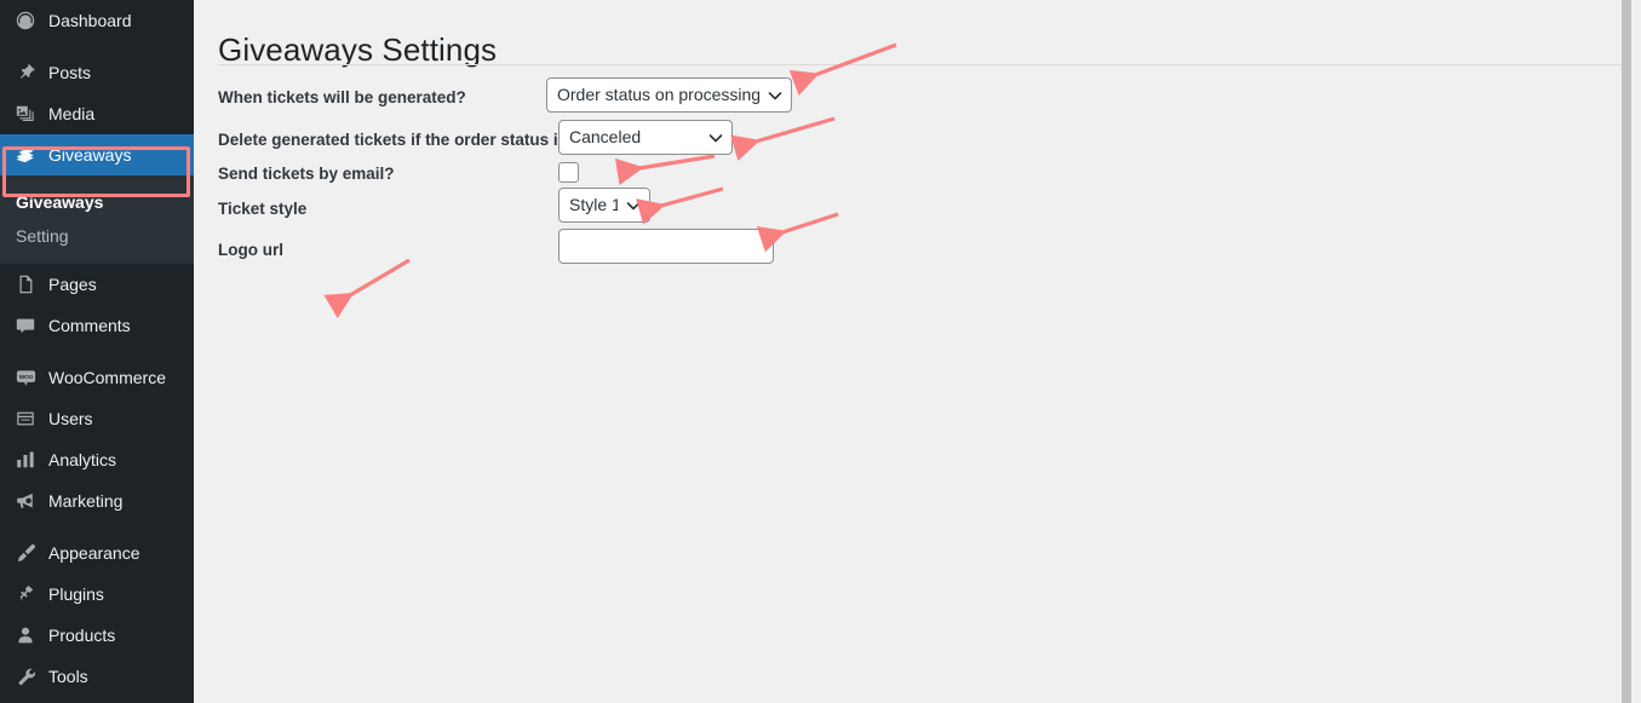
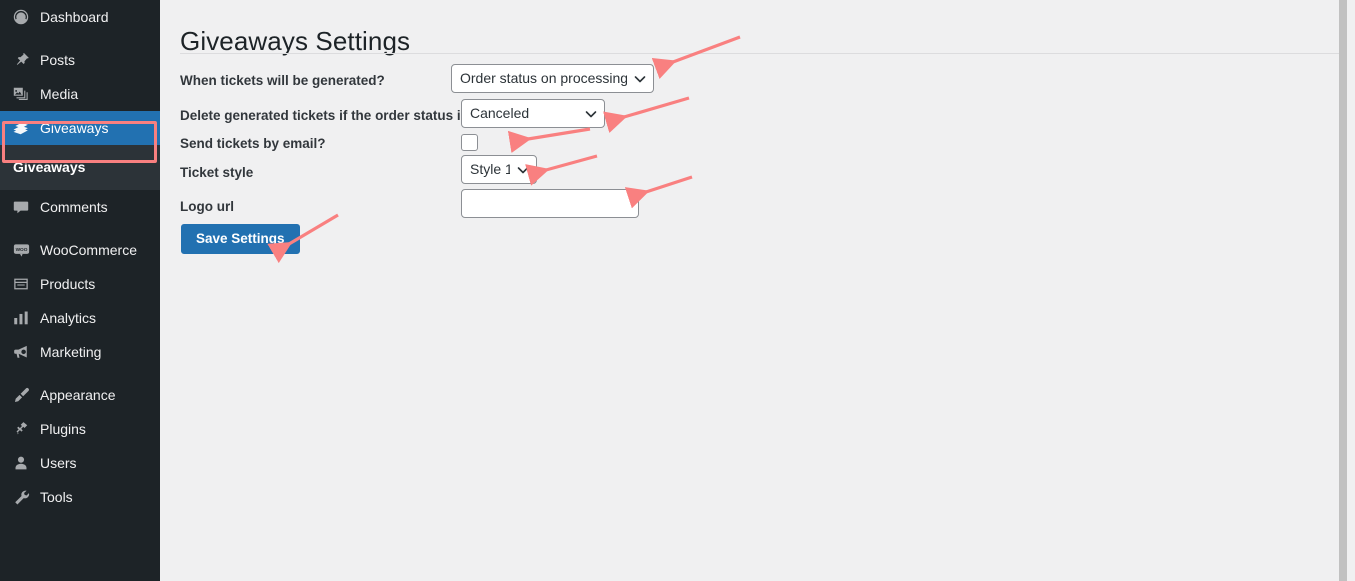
  Dashboard
  Posts
  Media
  Giveaways
  Giveaways
- Setting
- Pages
  Comments
  WooCommerce
- Users
+ Products
  Analytics
  Marketing
  Appearance
  Plugins
- Products
+ Users
  Tools
  Giveaways Settings
  When tickets will be generated?
  Order status on processing
  Delete generated tickets if the order status i
  Canceled
  Send tickets by email?
  Ticket style
  Style 1
  Logo url
+ Save Settings
